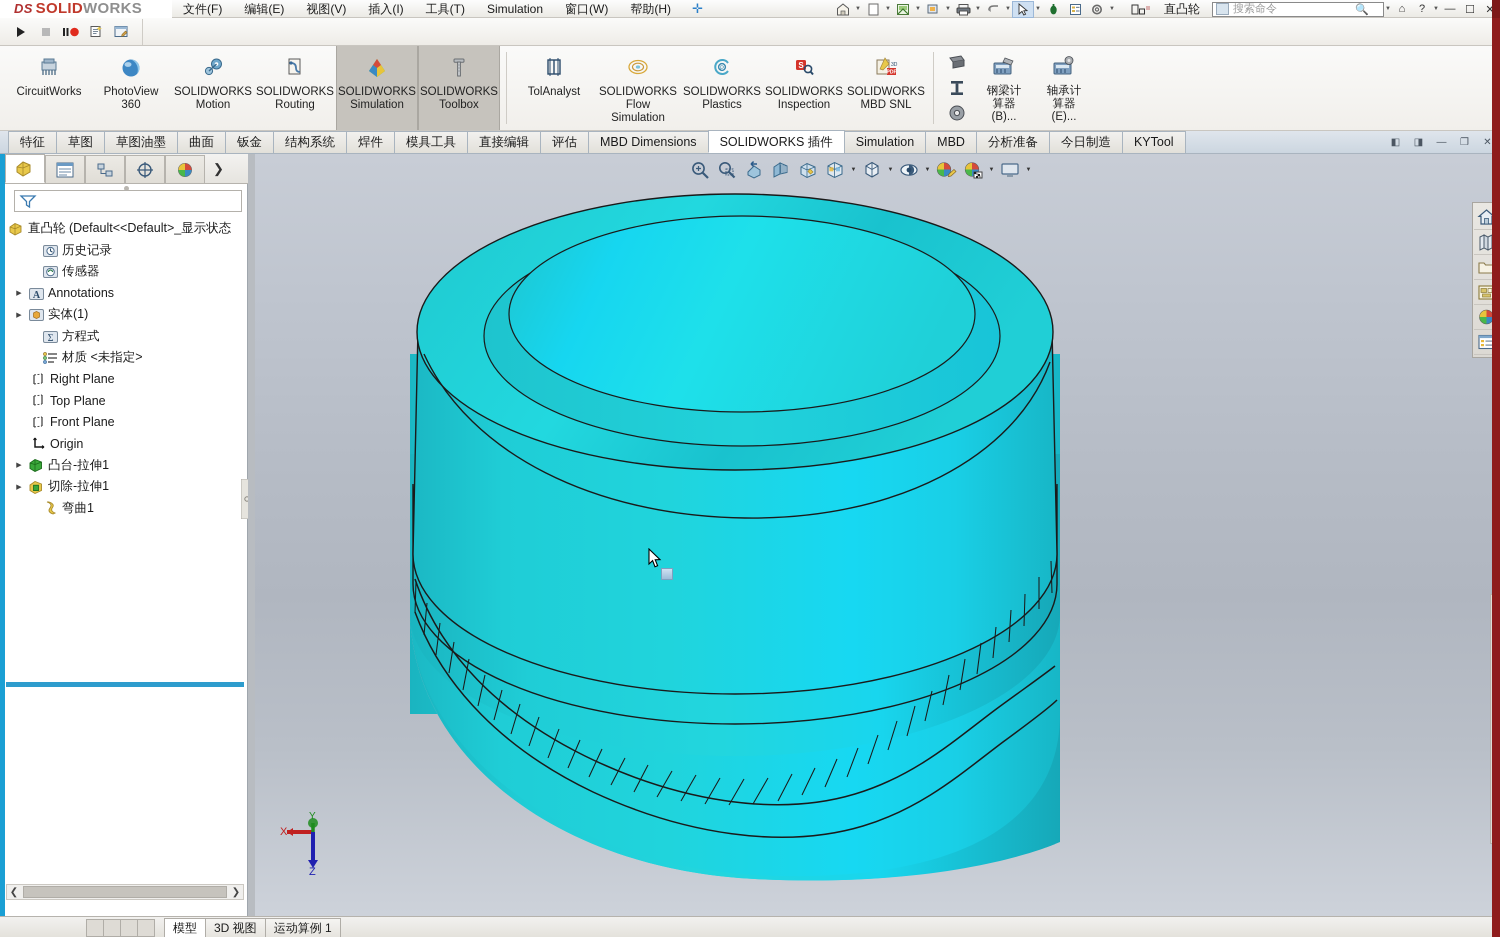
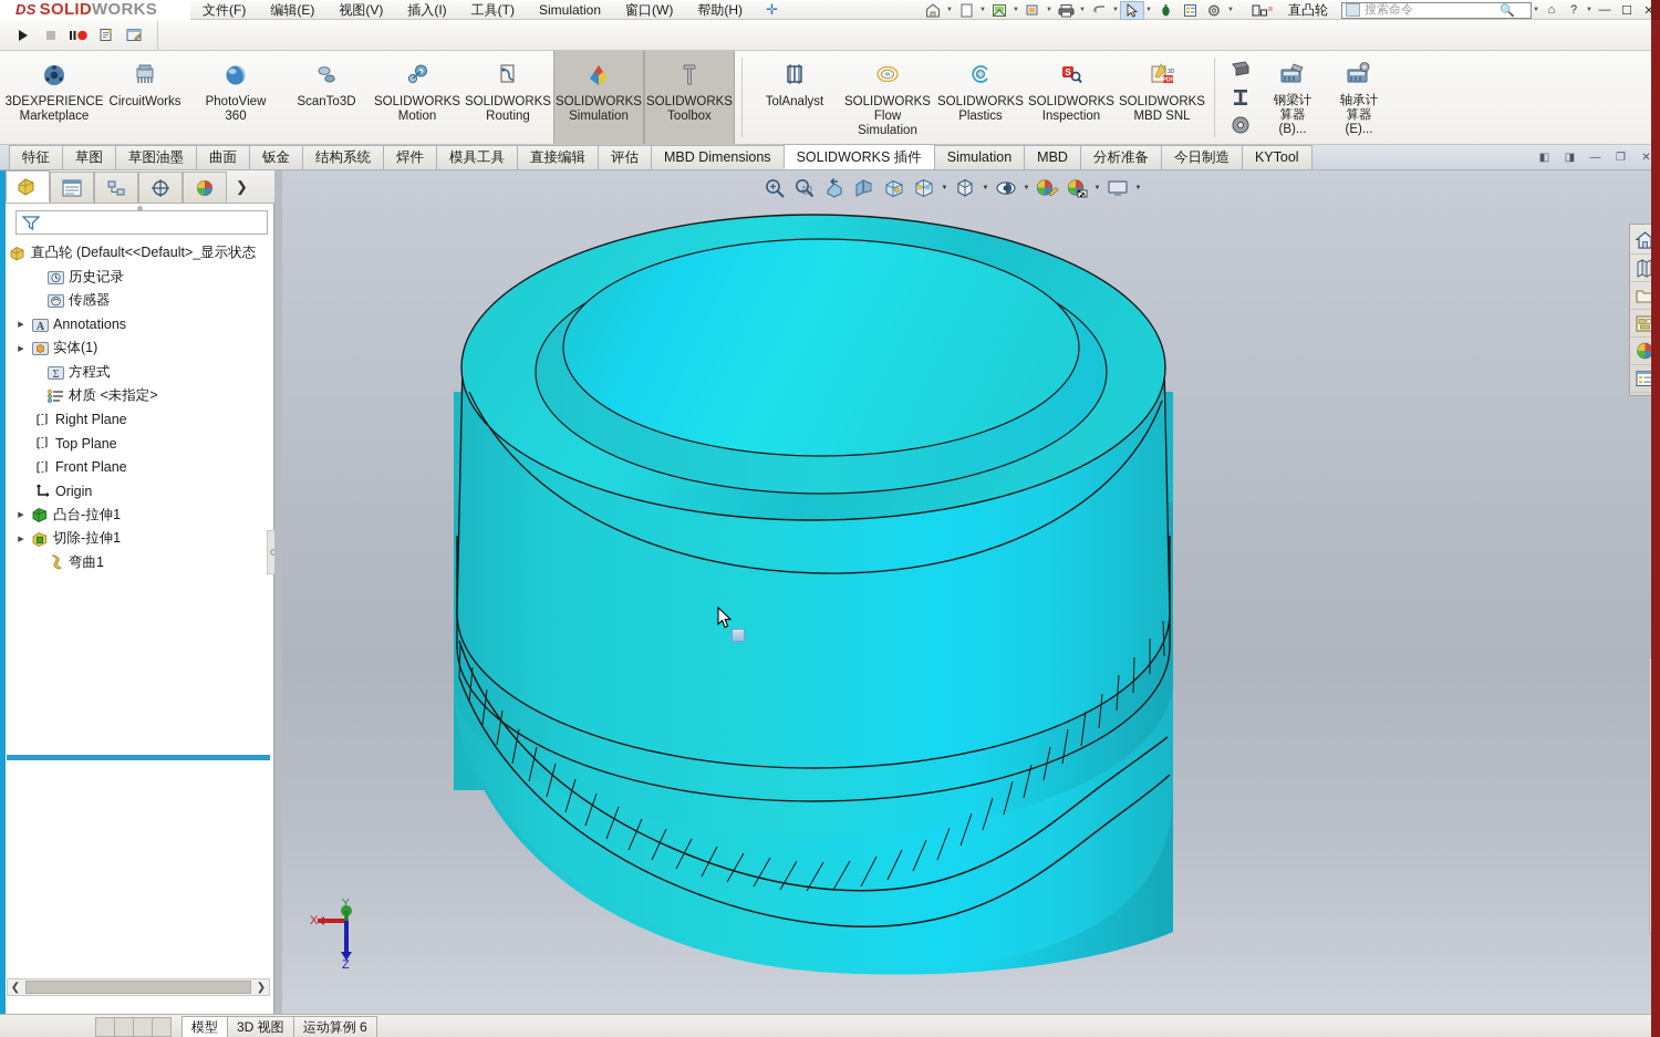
  DS
  SOLID
  WORKS
  文件(F)
  编辑(E)
  视图(V)
  插入(I)
  工具(T)
  Simulation
  窗口(W)
  帮助(H)
  ✛
  直凸轮
  搜索命令
  🔍
  ⌂
  ?
  —
  ☐
  ✕
+ 3DEXPERIENCE
+ Marketplace
  CircuitWorks
  PhotoView
  360
+ ScanTo3D
  SOLIDWORKS
  Motion
  SOLIDWORKS
  Routing
  SOLIDWORKS
  Simulation
  SOLIDWORKS
  Toolbox
  TolAnalyst
  SOLIDWORKS
  Flow
  Simulation
  SOLIDWORKS
  Plastics
  S
  SOLIDWORKS
  Inspection
  SOLIDWORKS
  MBD SNL
  钢梁计
  算器
  (B)...
  轴承计
  算器
  (E)...
  特征
  草图
  草图油墨
  曲面
  钣金
  结构系统
  焊件
  模具工具
  直接编辑
  评估
  MBD Dimensions
  SOLIDWORKS 插件
  Simulation
  MBD
  分析准备
  今日制造
  KYTool
  ◧
  ◨
  —
  ❐
  ✕
  ❯
  直凸轮 (Default<<Default>_显示状态
  历史记录
  传感器
  A
  Annotations
  实体(1)
  Σ
  方程式
  材质 <未指定>
  Right Plane
  Top Plane
  Front Plane
  Origin
  凸台-拉伸1
  切除-拉伸1
  弯曲1
  ❮
  ❯
  X
  Y
  Z
  模型
  3D 视图
- 运动算例 1
+ 运动算例 6
